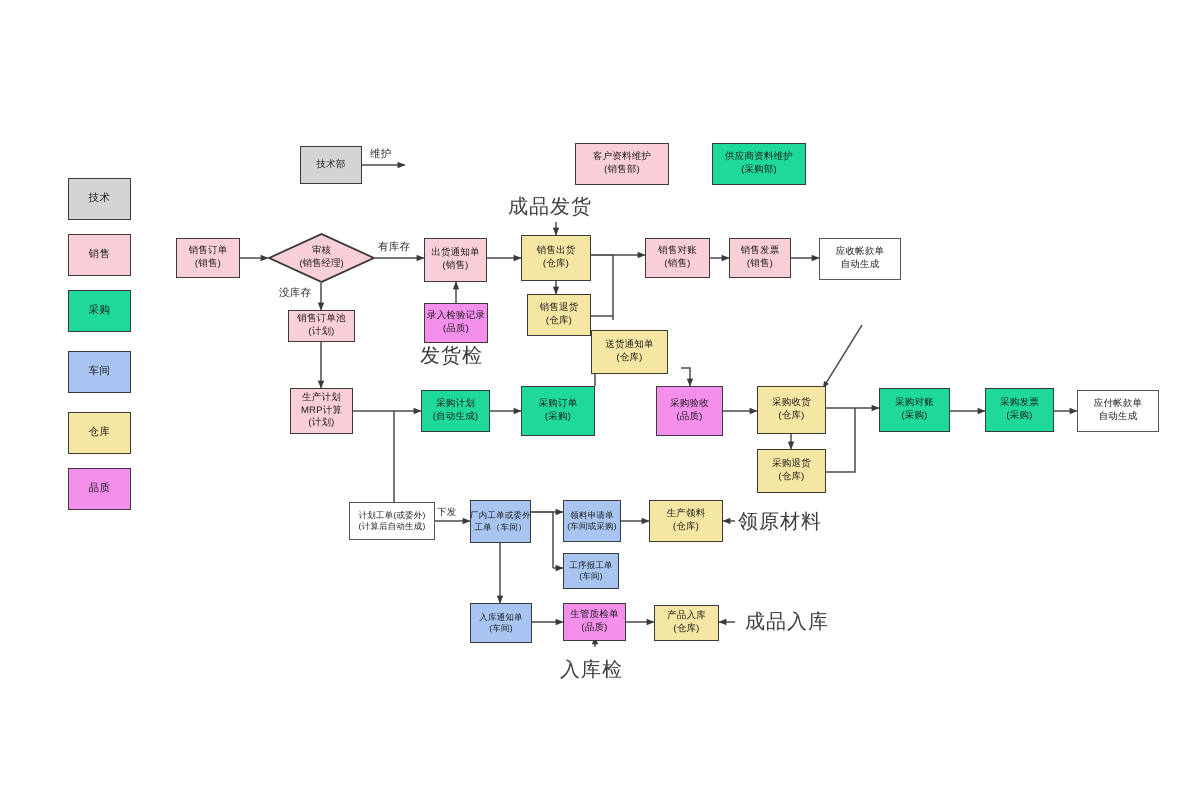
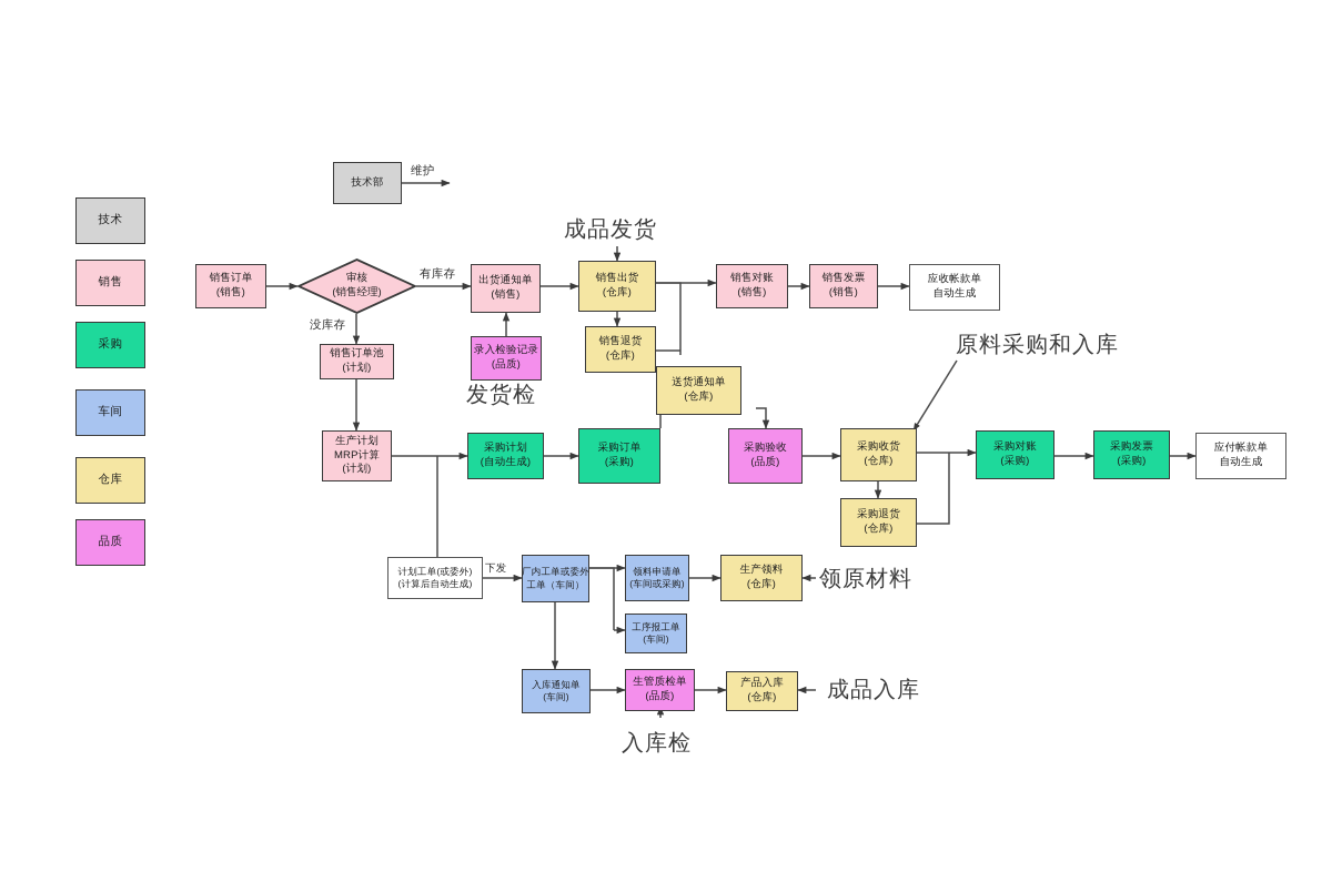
  技术
  销售
  采购
  车间
  仓库
  品质
  技术部
- 客户资料维护
- (销售部)
- 供应商资料维护
- (采购部)
  维护
  销售订单
  (销售)
  审核
  (销售经理)
  有库存
  没库存
  销售订单池
  (计划)
  出货通知单
  (销售)
  录入检验记录
  (品质)
  销售出货
  (仓库)
  销售退货
  (仓库)
  销售对账
  (销售)
  销售发票
  (销售)
  应收帐款单
  自动生成
  生产计划
  MRP计算
  (计划)
  采购计划
  (自动生成)
  采购订单
  (采购)
  送货通知单
  (仓库)
  采购验收
  (品质)
  采购收货
  (仓库)
  采购退货
  (仓库)
  采购对账
  (采购)
  采购发票
  (采购)
  应付帐款单
  自动生成
  计划工单(或委外)
  (计算后自动生成)
  下发
  厂内工单或委外
  工单（车间）
  领料申请单
  (车间或采购)
  生产领料
  (仓库)
  工序报工单
  (车间)
  入库通知单
  (车间)
  生管质检单
  (品质)
  产品入库
  (仓库)
  成品发货
  发货检
+ 原料采购和入库
  领原材料
  成品入库
  入库检
